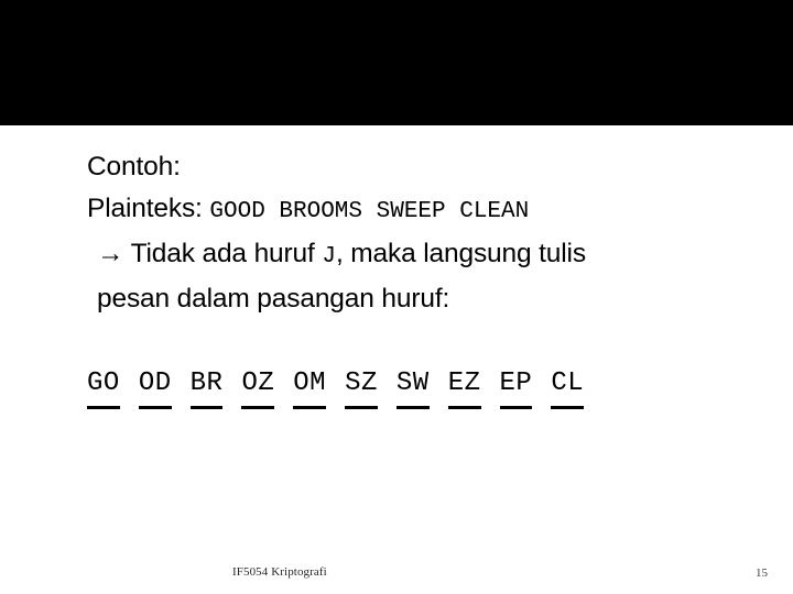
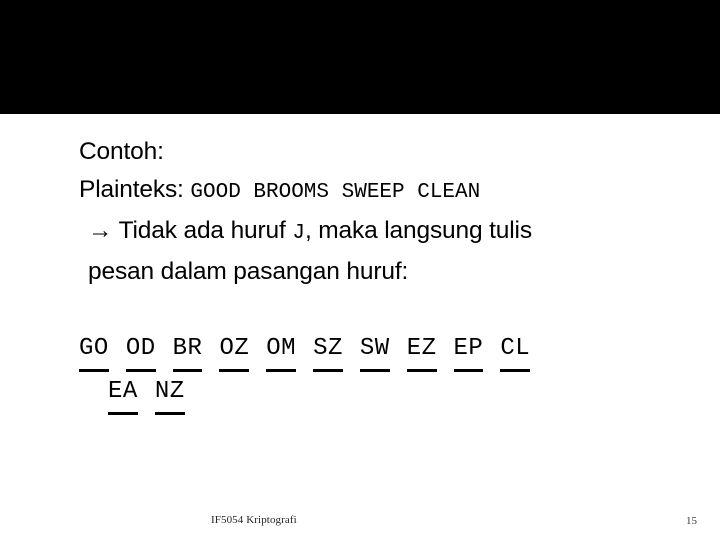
  Contoh:
  Plainteks: GOOD BROOMS SWEEP CLEAN
  → Tidak ada huruf J, maka langsung tulis
  pesan dalam pasangan huruf:
  GO OD BR OZ OM SZ SW EZ EP CL
+ EA NZ
  IF5054 Kriptografi
  15
